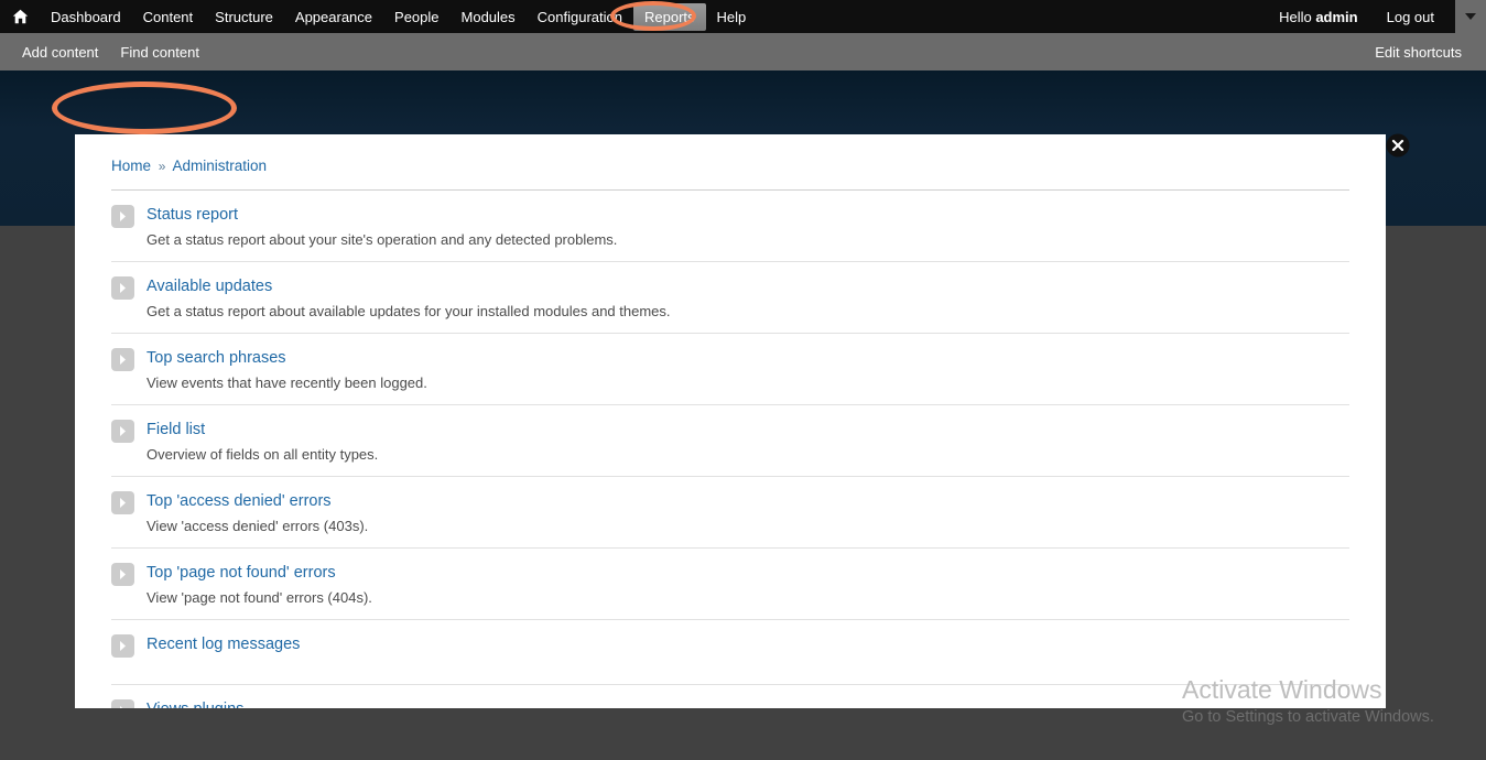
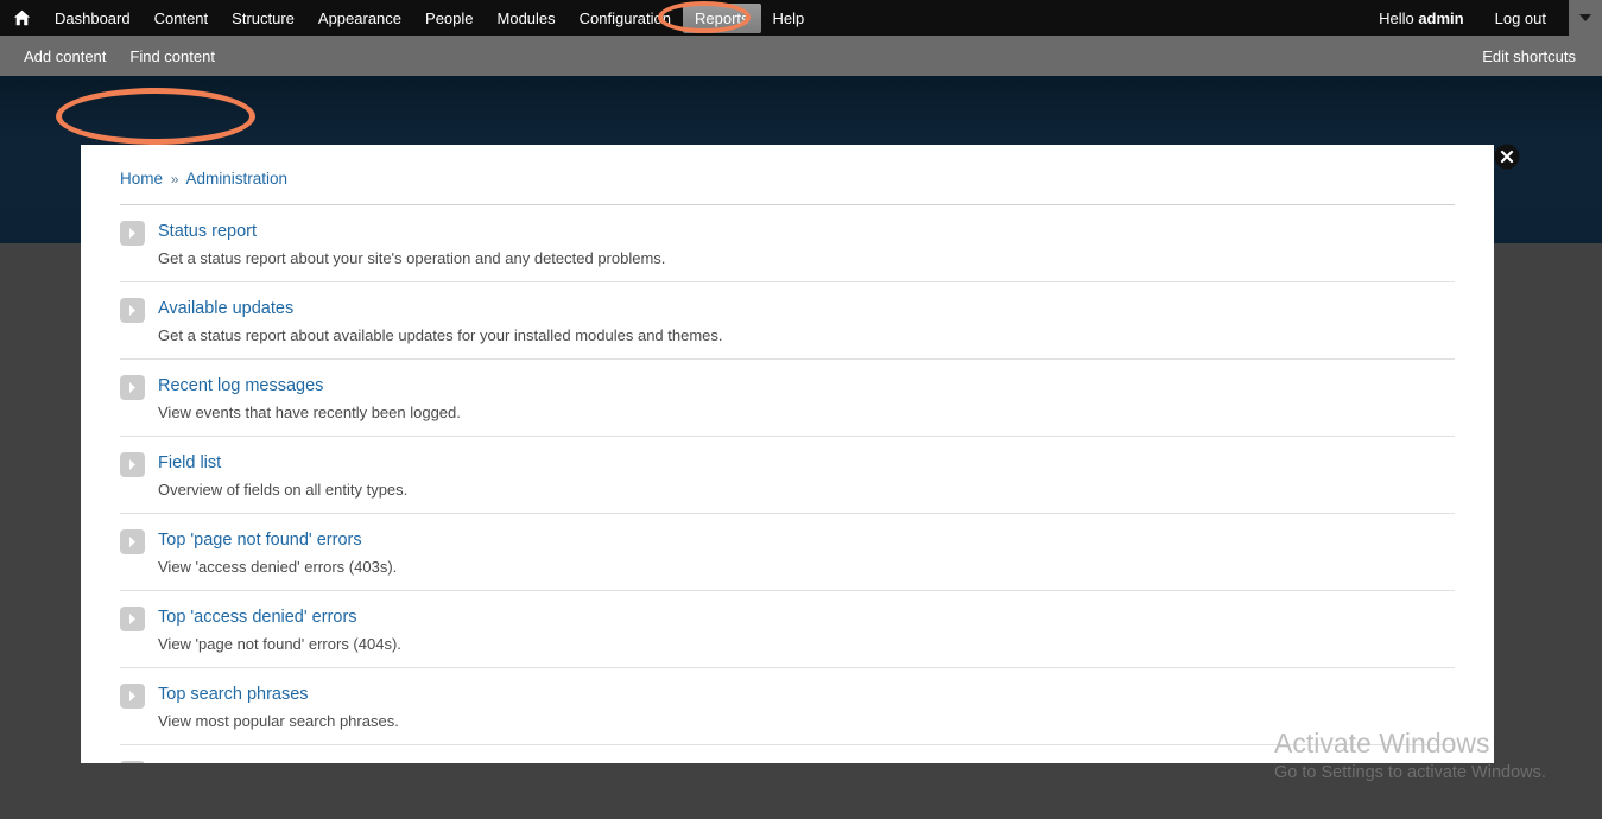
  Dashboard
  Content
  Structure
  Appearance
  People
  Modules
  Configuration
  Reports
  Help
  Hello admin
  Log out
  Add content
  Find content
  Edit shortcuts
  Home » Administration
  Status report
  Get a status report about your site's operation and any detected problems.
  Available updates
  Get a status report about available updates for your installed modules and themes.
- Top search phrases
+ Recent log messages
  View events that have recently been logged.
  Field list
  Overview of fields on all entity types.
- Top 'access denied' errors
+ Top 'page not found' errors
  View 'access denied' errors (403s).
- Top 'page not found' errors
+ Top 'access denied' errors
  View 'page not found' errors (404s).
- Recent log messages
+ Top search phrases
+ View most popular search phrases.
  Activate Windows
  Go to Settings to activate Windows.
